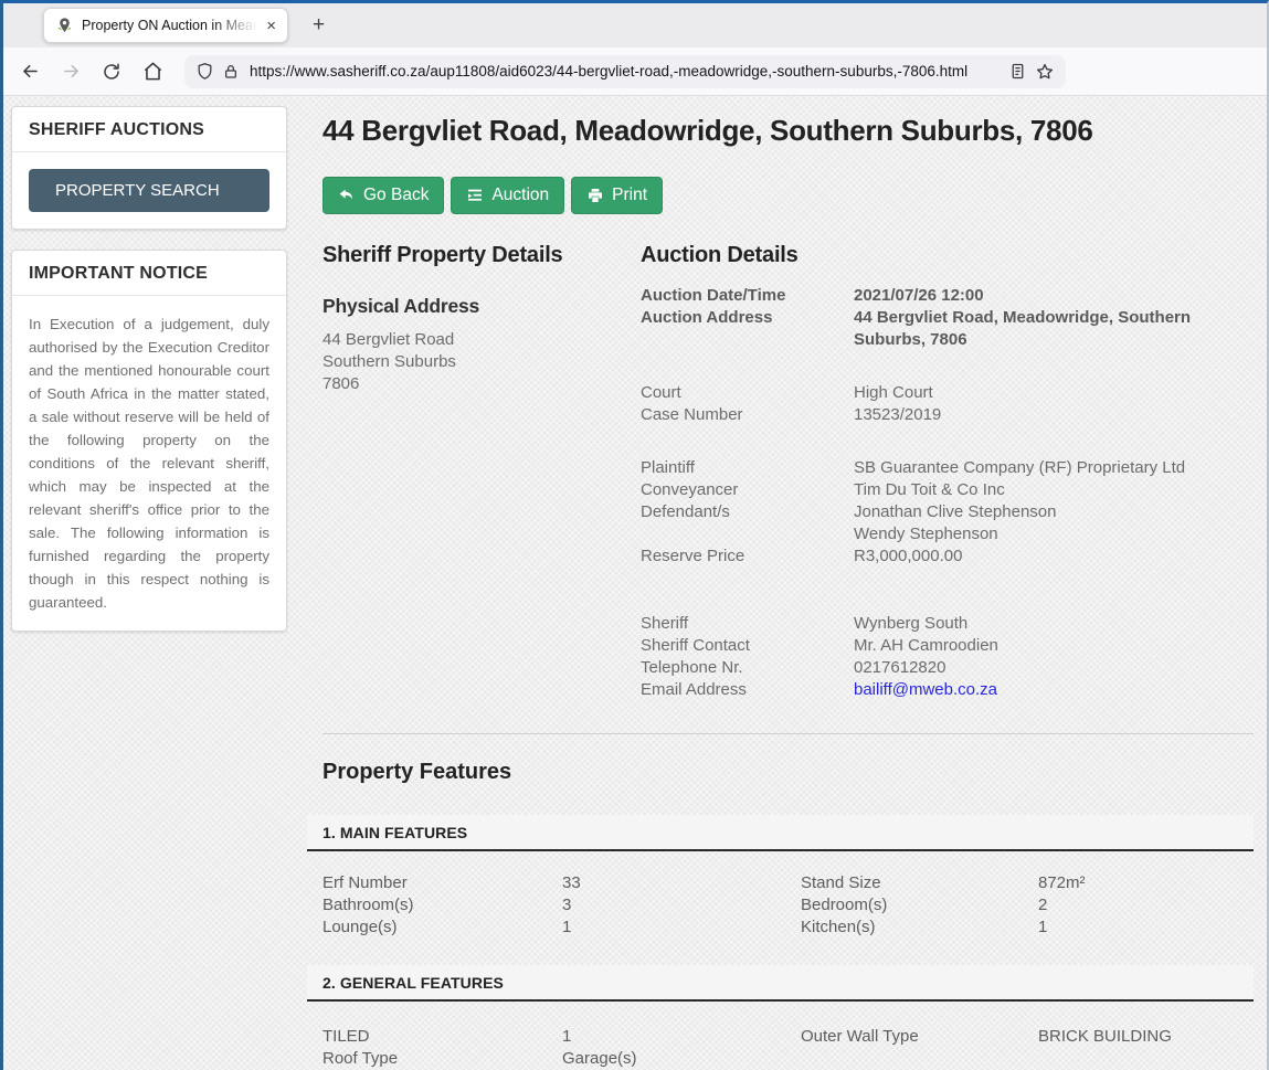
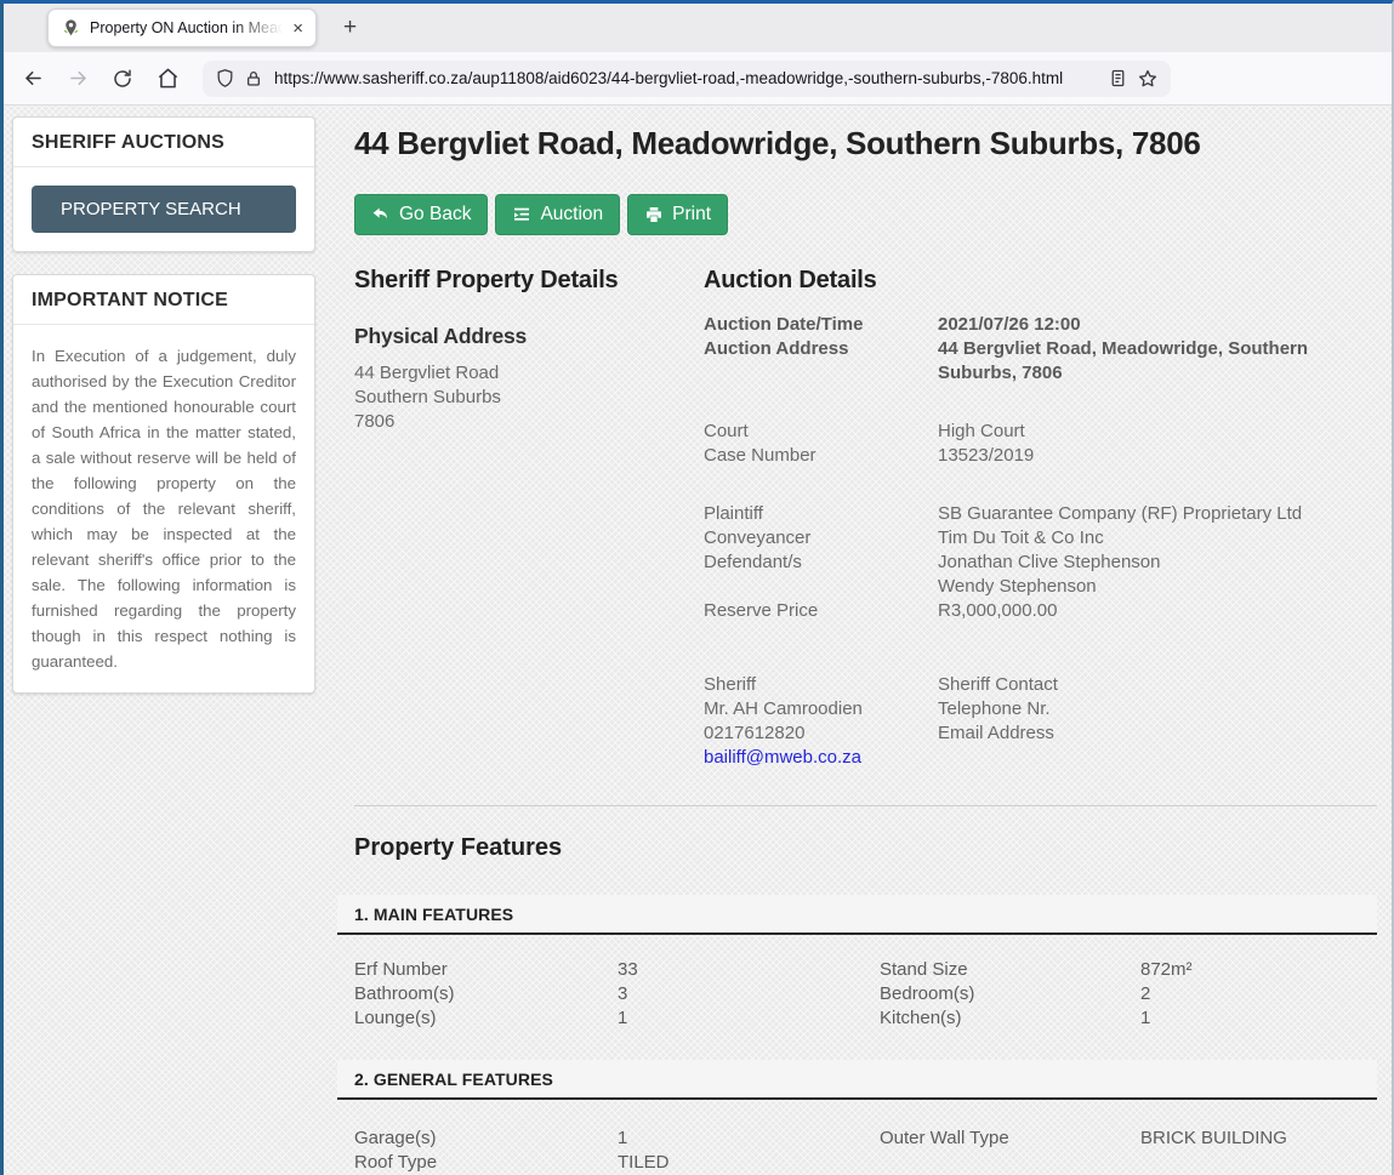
  Property ON Auction in Mead
  ×
  +
  https://www.sasheriff.co.za/aup11808/aid6023/44-bergvliet-road,-meadowridge,-southern-suburbs,-7806.html
  SHERIFF AUCTIONS
  PROPERTY SEARCH
  IMPORTANT NOTICE
  In Execution of a judgement, duly authorised by the Execution Creditor and the mentioned honourable court of South Africa in the matter stated, a sale without reserve will be held of the following property on the conditions of the relevant sheriff, which may be inspected at the relevant sheriff's office prior to the sale. The following information is furnished regarding the property though in this respect nothing is guaranteed.
  44 Bergvliet Road, Meadowridge, Southern Suburbs, 7806
  Go Back
  Auction
  Print
  Sheriff Property Details
  Physical Address
  44 Bergvliet Road
  Southern Suburbs
  7806
  Auction Details
  Auction Date/Time
  2021/07/26 12:00
  Auction Address
  44 Bergvliet Road, Meadowridge, Southern Suburbs, 7806
  Court
  High Court
  Case Number
  13523/2019
  Plaintiff
  SB Guarantee Company (RF) Proprietary Ltd
  Conveyancer
  Tim Du Toit & Co Inc
  Defendant/s
  Jonathan Clive Stephenson
  Wendy Stephenson
  Reserve Price
  R3,000,000.00
  Sheriff
- Wynberg South
  Sheriff Contact
  Mr. AH Camroodien
  Telephone Nr.
  0217612820
  Email Address
  bailiff@mweb.co.za
  Property Features
  1. MAIN FEATURES
  Erf Number
  33
  Stand Size
  872m²
  Bathroom(s)
  3
  Bedroom(s)
  2
  Lounge(s)
  1
  Kitchen(s)
  1
  2. GENERAL FEATURES
- TILED
+ Garage(s)
  1
  Outer Wall Type
  BRICK BUILDING
  Roof Type
- Garage(s)
+ TILED
